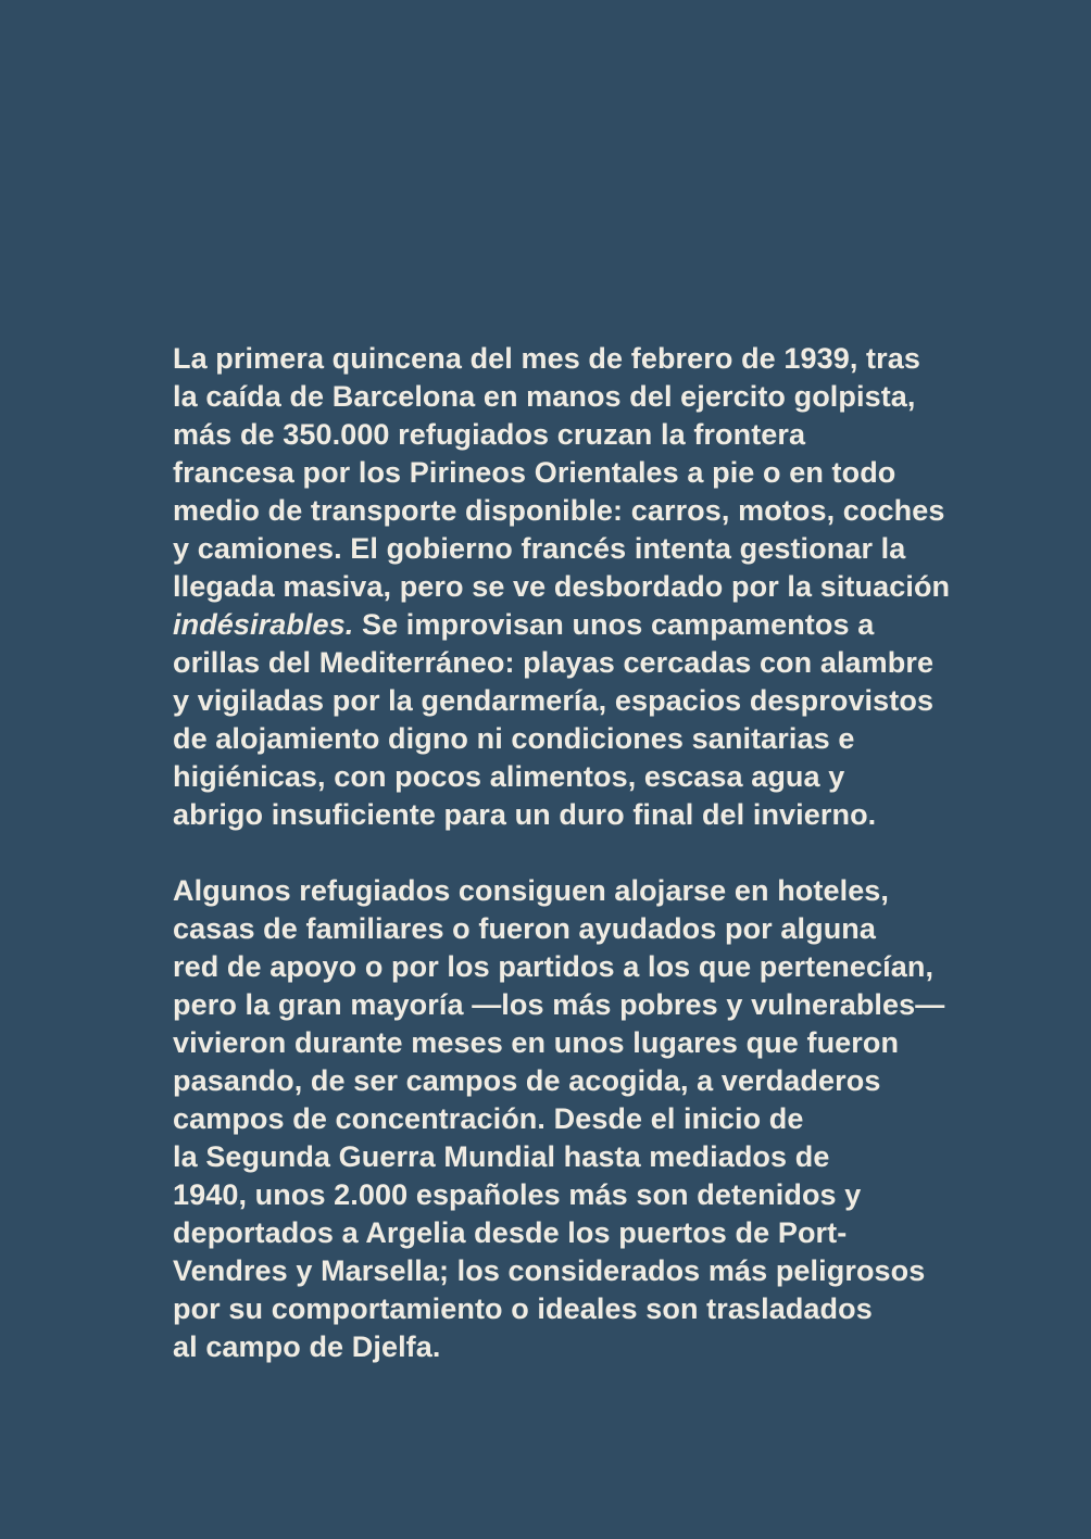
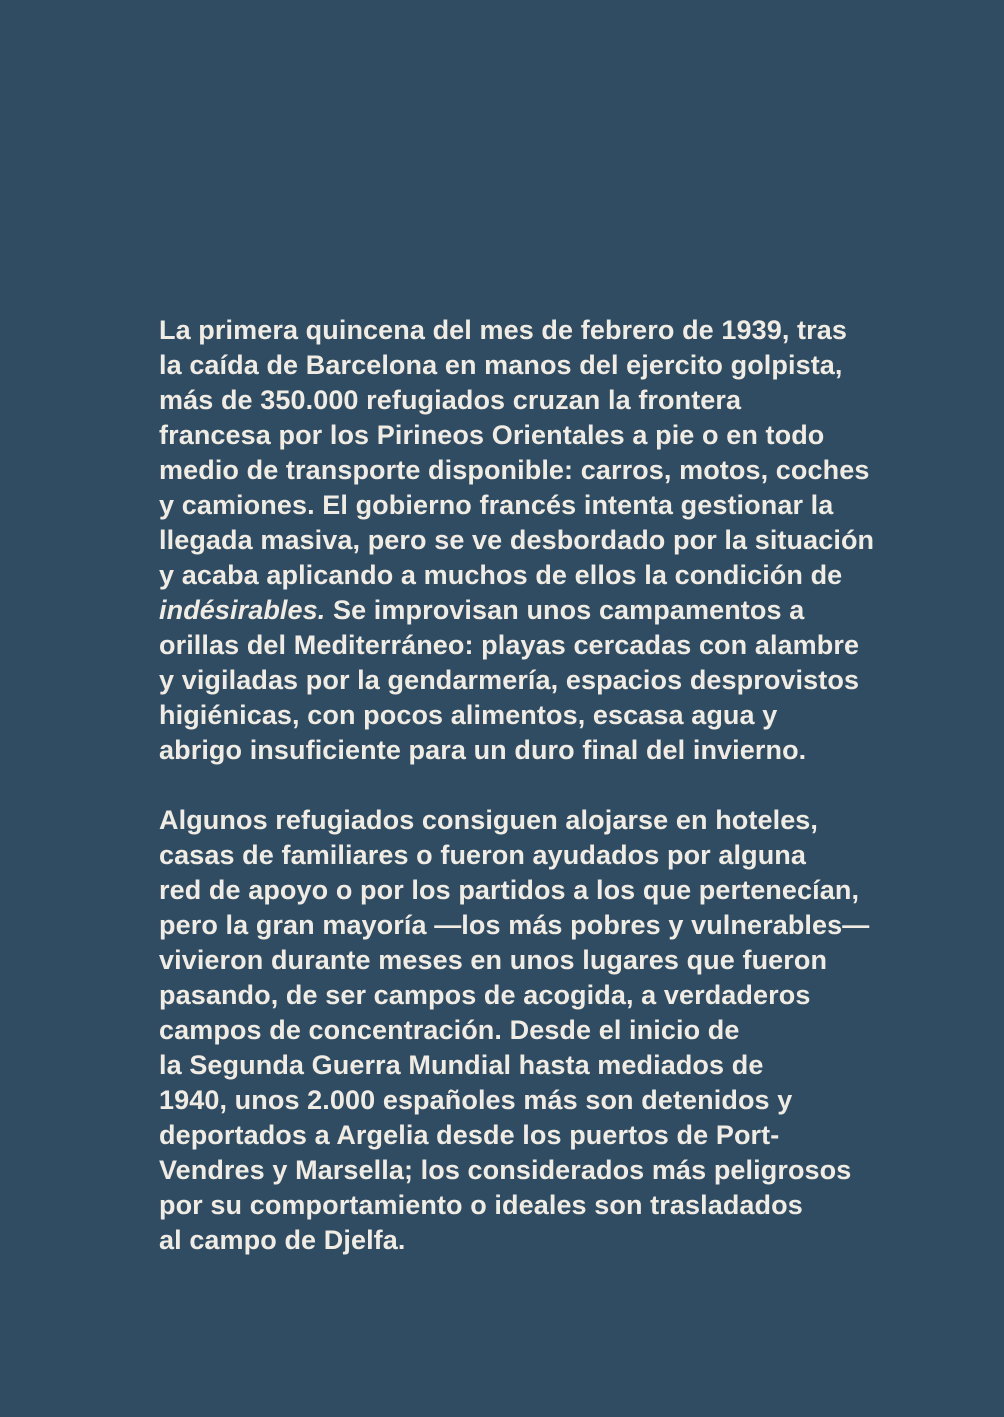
  La primera quincena del mes de febrero de 1939, tras
  la caída de Barcelona en manos del ejercito golpista,
  más de 350.000 refugiados cruzan la frontera
  francesa por los Pirineos Orientales a pie o en todo
  medio de transporte disponible: carros, motos, coches
  y camiones. El gobierno francés intenta gestionar la
  llegada masiva, pero se ve desbordado por la situación
+ y acaba aplicando a muchos de ellos la condición de
  indésirables. Se improvisan unos campamentos a
  orillas del Mediterráneo: playas cercadas con alambre
  y vigiladas por la gendarmería, espacios desprovistos
- de alojamiento digno ni condiciones sanitarias e
  higiénicas, con pocos alimentos, escasa agua y
  abrigo insuficiente para un duro final del invierno.
  Algunos refugiados consiguen alojarse en hoteles,
  casas de familiares o fueron ayudados por alguna
  red de apoyo o por los partidos a los que pertenecían,
  pero la gran mayoría —los más pobres y vulnerables—
  vivieron durante meses en unos lugares que fueron
  pasando, de ser campos de acogida, a verdaderos
  campos de concentración. Desde el inicio de
  la Segunda Guerra Mundial hasta mediados de
  1940, unos 2.000 españoles más son detenidos y
  deportados a Argelia desde los puertos de Port-
  Vendres y Marsella; los considerados más peligrosos
  por su comportamiento o ideales son trasladados
  al campo de Djelfa.
